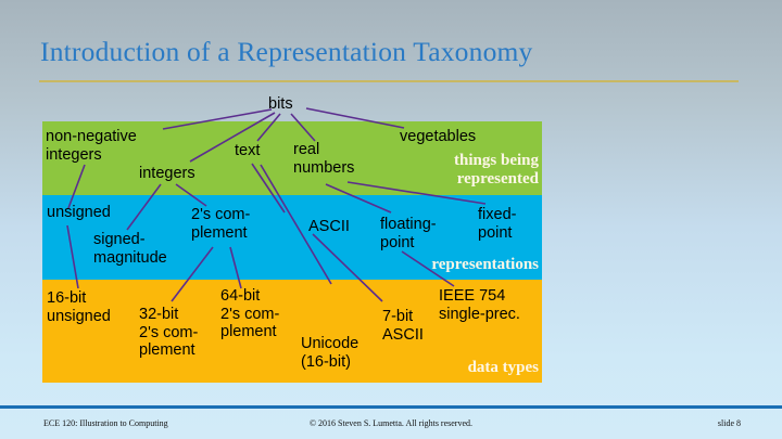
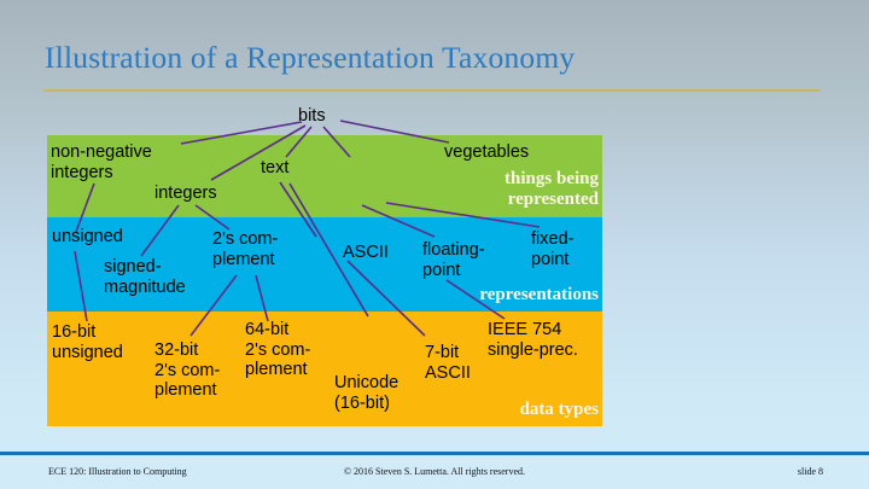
- Introduction of a Representation Taxonomy
+ Illustration of a Representation Taxonomy
  bits
  non-negative
  integers
  integers
  text
- real
- numbers
  vegetables
  unsigned
  signed-
  magnitude
  2's com-
  plement
  ASCII
  floating-
  point
  fixed-
  point
  16-bit
  unsigned
  32-bit
  2's com-
  plement
  64-bit
  2's com-
  plement
  Unicode
  (16-bit)
  7-bit
  ASCII
  IEEE 754
  single-prec.
  things being
  represented
  representations
  data types
  ECE 120: Illustration to Computing
  © 2016 Steven S. Lumetta. All rights reserved.
  slide 8
